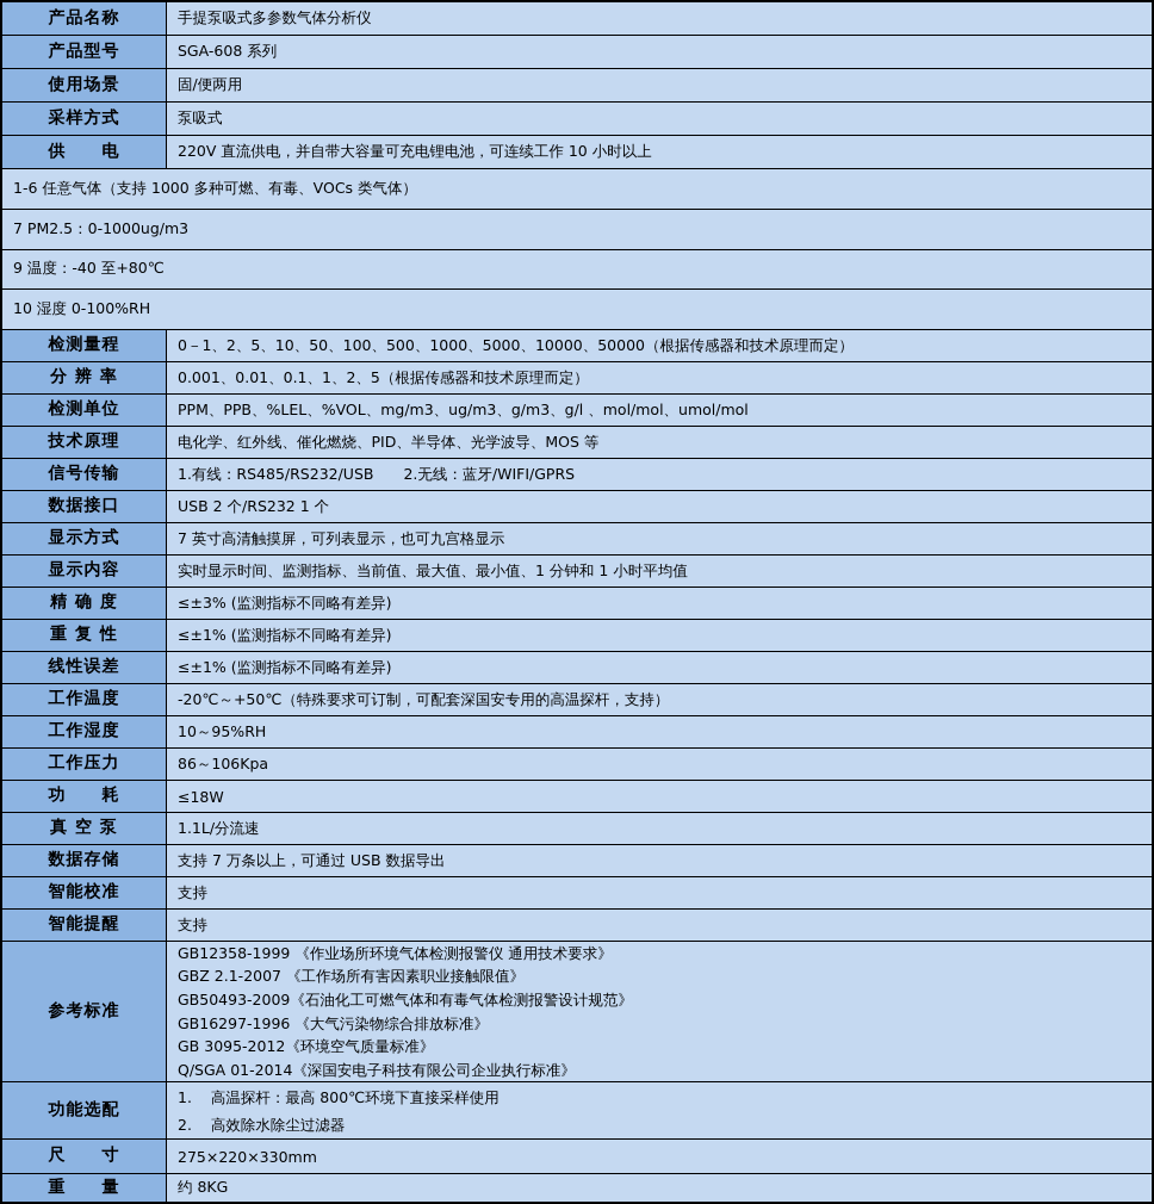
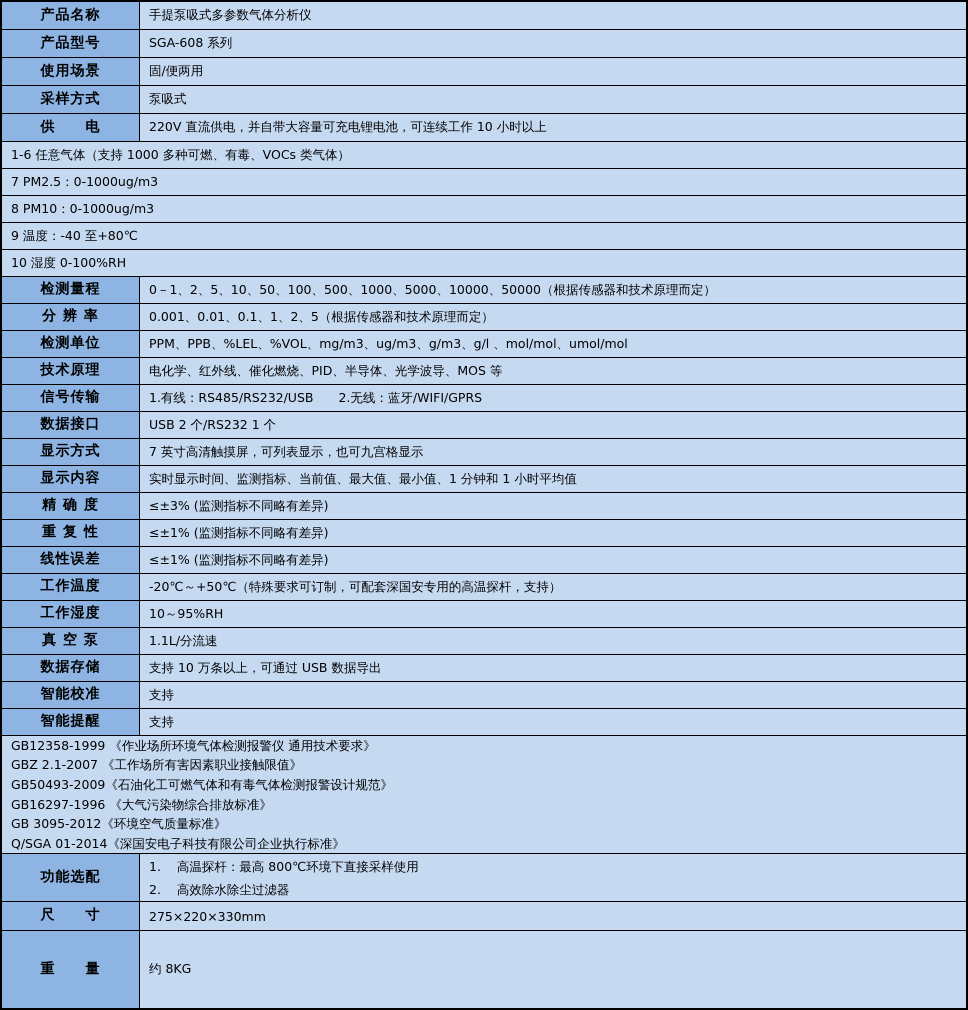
  产品名称
  手提泵吸式多参数气体分析仪
  产品型号
  SGA-608 系列
  使用场景
  固/便两用
  采样方式
  泵吸式
  供 电
  220V 直流供电，并自带大容量可充电锂电池，可连续工作 10 小时以上
  1-6 任意气体（支持 1000 多种可燃、有毒、VOCs 类气体）
  7 PM2.5：0-1000ug/m3
+ 8 PM10：0-1000ug/m3
  9 温度：-40 至+80℃
  10 湿度 0-100%RH
  检测量程
  0－1、2、5、10、50、100、500、1000、5000、10000、50000（根据传感器和技术原理而定）
  分 辨 率
  0.001、0.01、0.1、1、2、5（根据传感器和技术原理而定）
  检测单位
  PPM、PPB、%LEL、%VOL、mg/m3、ug/m3、g/m3、g/l 、mol/mol、umol/mol
  技术原理
  电化学、红外线、催化燃烧、PID、半导体、光学波导、MOS 等
  信号传输
  1.有线：RS485/RS232/USB 2.无线：蓝牙/WIFI/GPRS
  数据接口
  USB 2 个/RS232 1 个
  显示方式
  7 英寸高清触摸屏，可列表显示，也可九宫格显示
  显示内容
  实时显示时间、监测指标、当前值、最大值、最小值、1 分钟和 1 小时平均值
  精 确 度
  ≤±3% (监测指标不同略有差异)
  重 复 性
  ≤±1% (监测指标不同略有差异)
  线性误差
  ≤±1% (监测指标不同略有差异)
  工作温度
  -20℃～+50℃（特殊要求可订制，可配套深国安专用的高温探杆，支持）
  工作湿度
  10～95%RH
- 工作压力
- 86～106Kpa
- 功 耗
- ≤18W
  真 空 泵
  1.1L/分流速
  数据存储
- 支持 7 万条以上，可通过 USB 数据导出
+ 支持 10 万条以上，可通过 USB 数据导出
  智能校准
  支持
  智能提醒
  支持
- 参考标准
  GB12358-1999 《作业场所环境气体检测报警仪 通用技术要求》
  GBZ 2.1-2007 《工作场所有害因素职业接触限值》
  GB50493-2009《石油化工可燃气体和有毒气体检测报警设计规范》
  GB16297-1996 《大气污染物综合排放标准》
  GB 3095-2012《环境空气质量标准》
  Q/SGA 01-2014《深国安电子科技有限公司企业执行标准》
  功能选配
  1. 高温探杆：最高 800℃环境下直接采样使用
  2. 高效除水除尘过滤器
  尺 寸
  275×220×330mm
  重 量
  约 8KG
